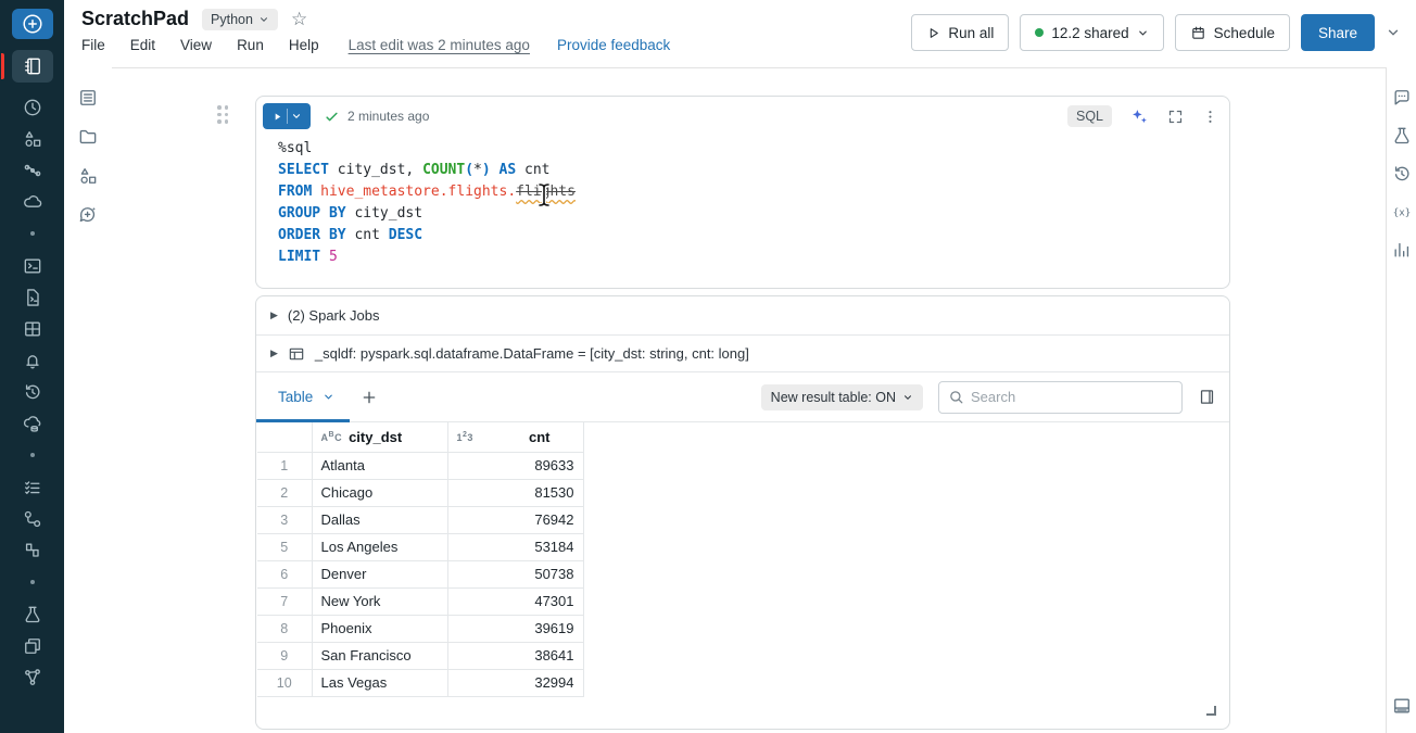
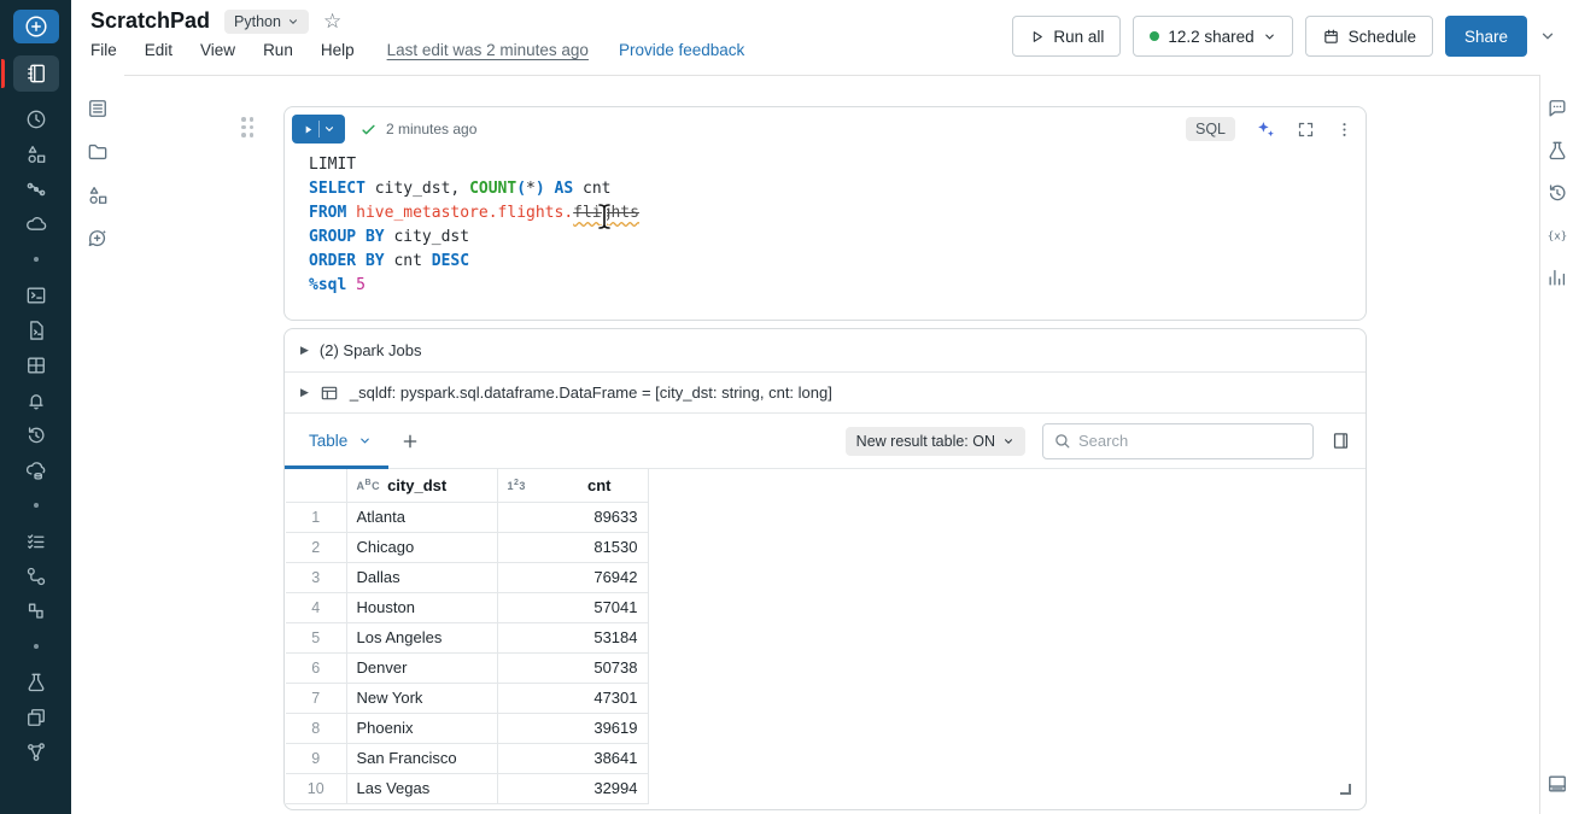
  ScratchPad
  Python
  ☆
  File
  Edit
  View
  Run
  Help
  Last edit was 2 minutes ago
  Provide feedback
  Run all
  12.2 shared
  Schedule
  Share
  {x}
  2 minutes ago
  SQL
- %sql
+ LIMIT
  SELECT city_dst, COUNT(*) AS cnt
  FROM hive_metastore.flights.flihts
  GROUP BY city_dst
  ORDER BY cnt DESC
- LIMIT 5
+ %sql 5
  ▶
  (2) Spark Jobs
  ▶
  _sqldf: pyspark.sql.dataframe.DataFrame = [city_dst: string, cnt: long]
  Table
  New result table: ON
  Search
  	A C city_dst	1 3 cnt
  1	Atlanta	89633
  2	Chicago	81530
  3	Dallas	76942
+ 4	Houston	57041
  5	Los Angeles	53184
  6	Denver	50738
  7	New York	47301
  8	Phoenix	39619
  9	San Francisco	38641
  10	Las Vegas	32994
